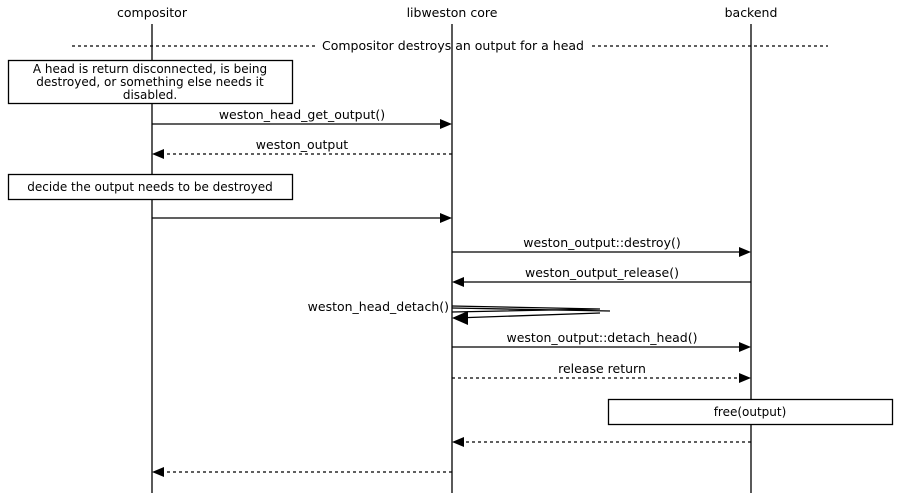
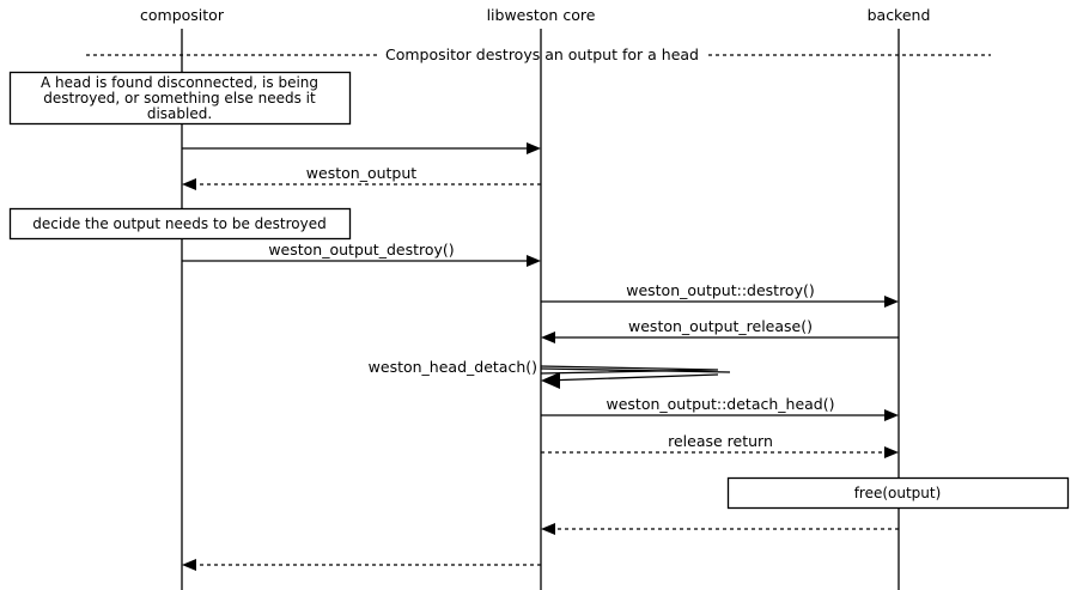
  compositor
  libweston core
  backend
  Compositor destroys an output for a head
- A head is return disconnected, is being
+ A head is found disconnected, is being
  destroyed, or something else needs it
  disabled.
- weston_head_get_output()
  weston_output
  decide the output needs to be destroyed
+ weston_output_destroy()
  weston_output::destroy()
  weston_output_release()
  weston_head_detach()
  weston_output::detach_head()
  release return
  free(output)
